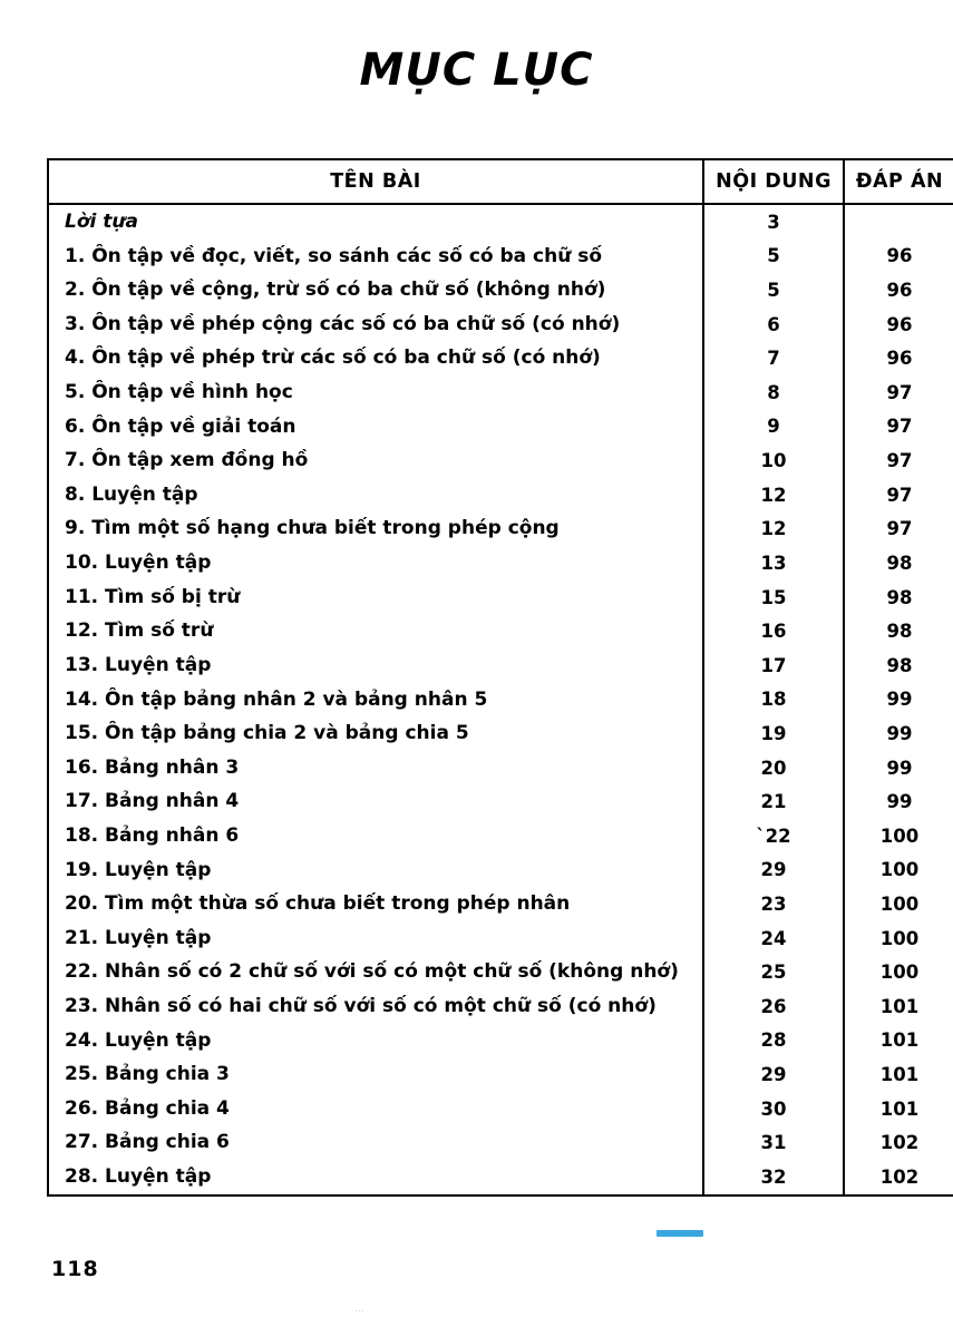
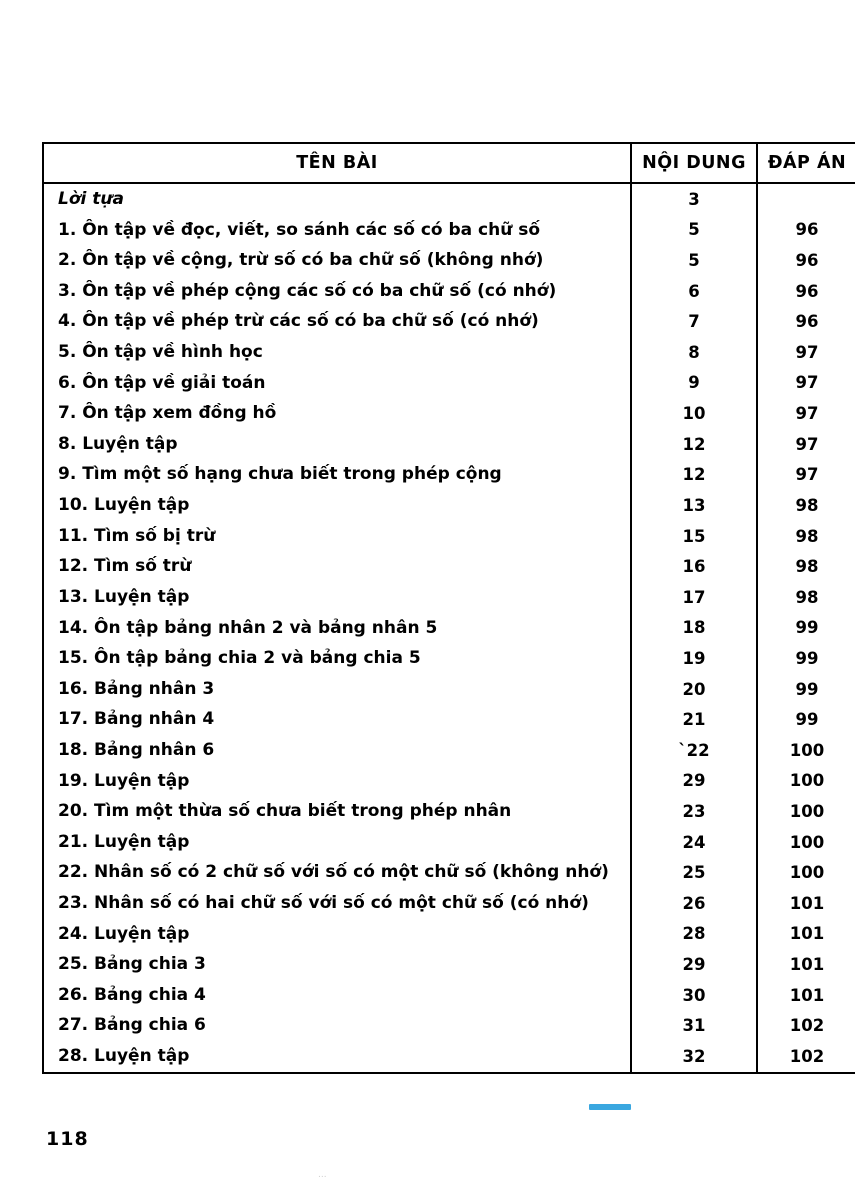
- MỤC LỤC
  TÊN BÀI	NỘI DUNG	ĐÁP ÁN
  Lời tựa	3
  1. Ôn tập về đọc, viết, so sánh các số có ba chữ số	5	96
  2. Ôn tập về cộng, trừ số có ba chữ số (không nhớ)	5	96
  3. Ôn tập về phép cộng các số có ba chữ số (có nhớ)	6	96
  4. Ôn tập về phép trừ các số có ba chữ số (có nhớ)	7	96
  5. Ôn tập về hình học	8	97
  6. Ôn tập về giải toán	9	97
  7. Ôn tập xem đồng hồ	10	97
  8. Luyện tập	12	97
  9. Tìm một số hạng chưa biết trong phép cộng	12	97
  10. Luyện tập	13	98
  11. Tìm số bị trừ	15	98
  12. Tìm số trừ	16	98
  13. Luyện tập	17	98
  14. Ôn tập bảng nhân 2 và bảng nhân 5	18	99
  15. Ôn tập bảng chia 2 và bảng chia 5	19	99
  16. Bảng nhân 3	20	99
  17. Bảng nhân 4	21	99
  18. Bảng nhân 6	`22	100
  19. Luyện tập	29	100
  20. Tìm một thừa số chưa biết trong phép nhân	23	100
  21. Luyện tập	24	100
  22. Nhân số có 2 chữ số với số có một chữ số (không nhớ)	25	100
  23. Nhân số có hai chữ số với số có một chữ số (có nhớ)	26	101
  24. Luyện tập	28	101
  25. Bảng chia 3	29	101
  26. Bảng chia 4	30	101
  27. Bảng chia 6	31	102
  28. Luyện tập	32	102
  118
  ...
